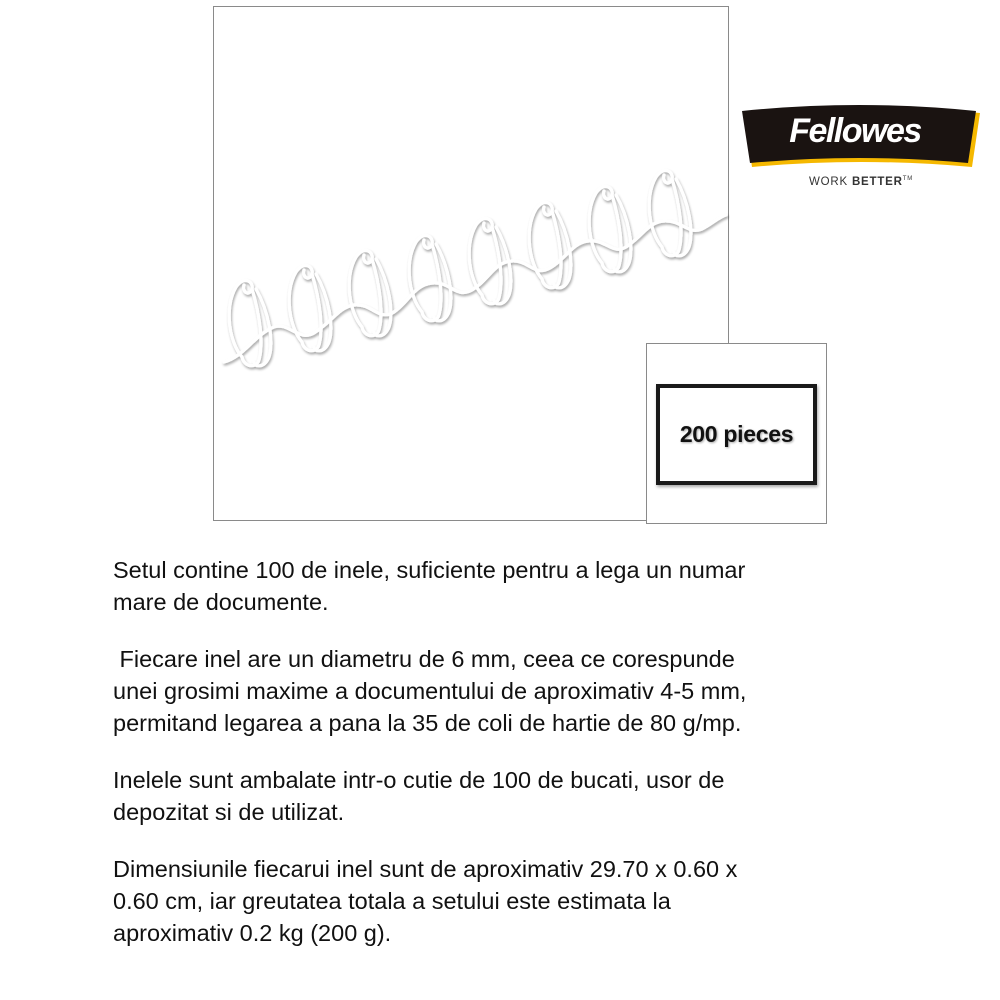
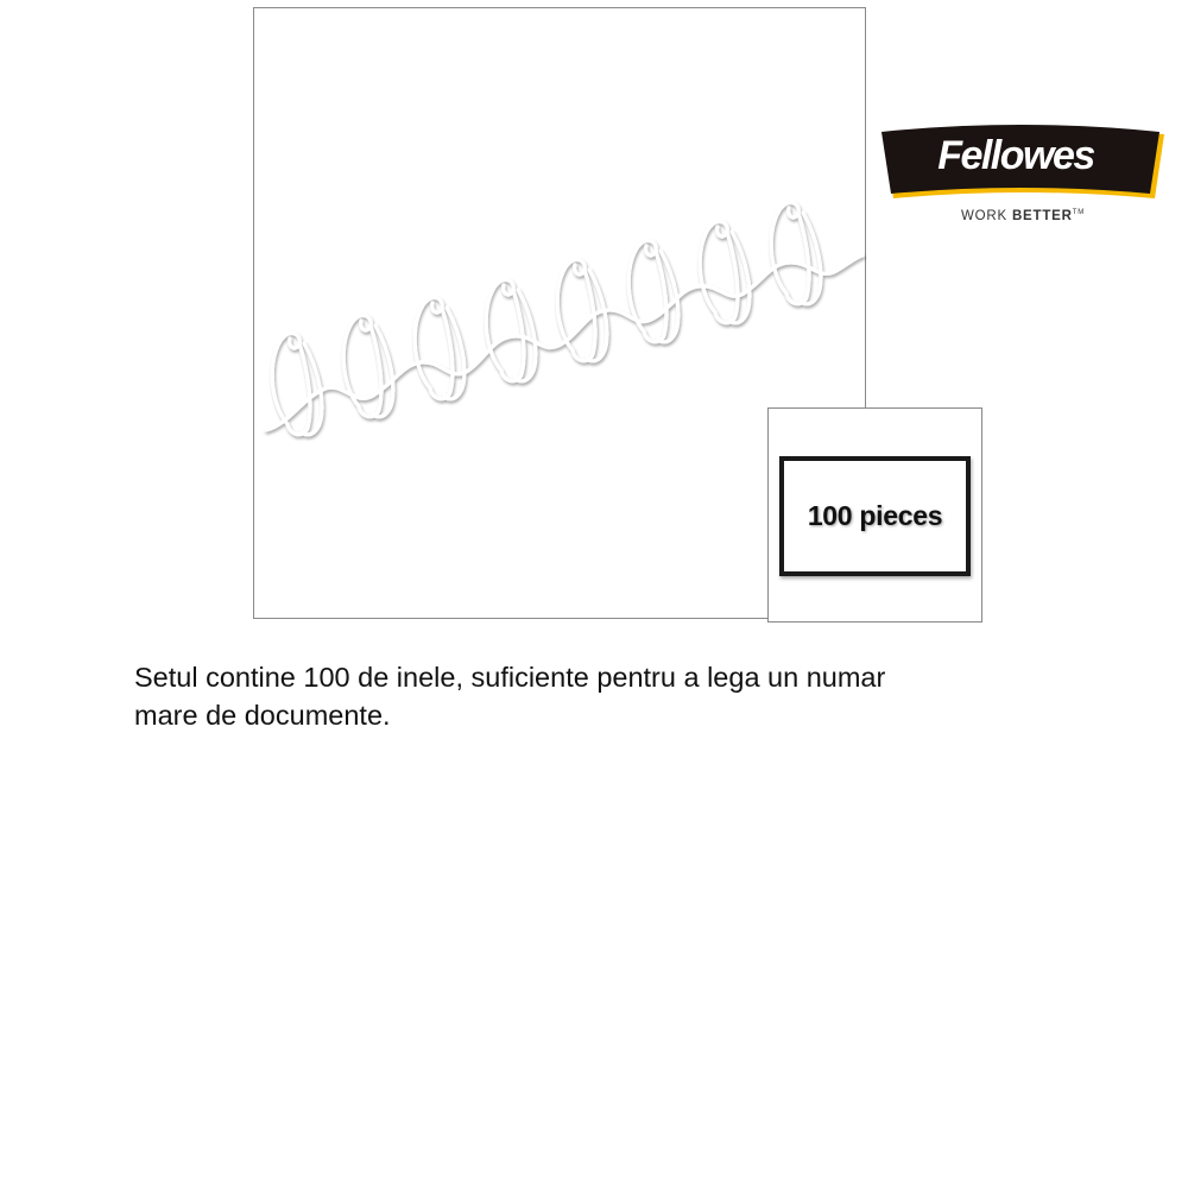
- 200 pieces
+ 100 pieces
  Fellowes
  WORK BETTER
  Setul contine 100 de inele, suficiente pentru a lega un numar
  mare de documente.
- Fiecare inel are un diametru de 6 mm, ceea ce corespunde
- unei grosimi maxime a documentului de aproximativ 4-5 mm,
- permitand legarea a pana la 35 de coli de hartie de 80 g/mp.
- Inelele sunt ambalate intr-o cutie de 100 de bucati, usor de
- depozitat si de utilizat.
- Dimensiunile fiecarui inel sunt de aproximativ 29.70 x 0.60 x
- 0.60 cm, iar greutatea totala a setului este estimata la
- aproximativ 0.2 kg (200 g).
